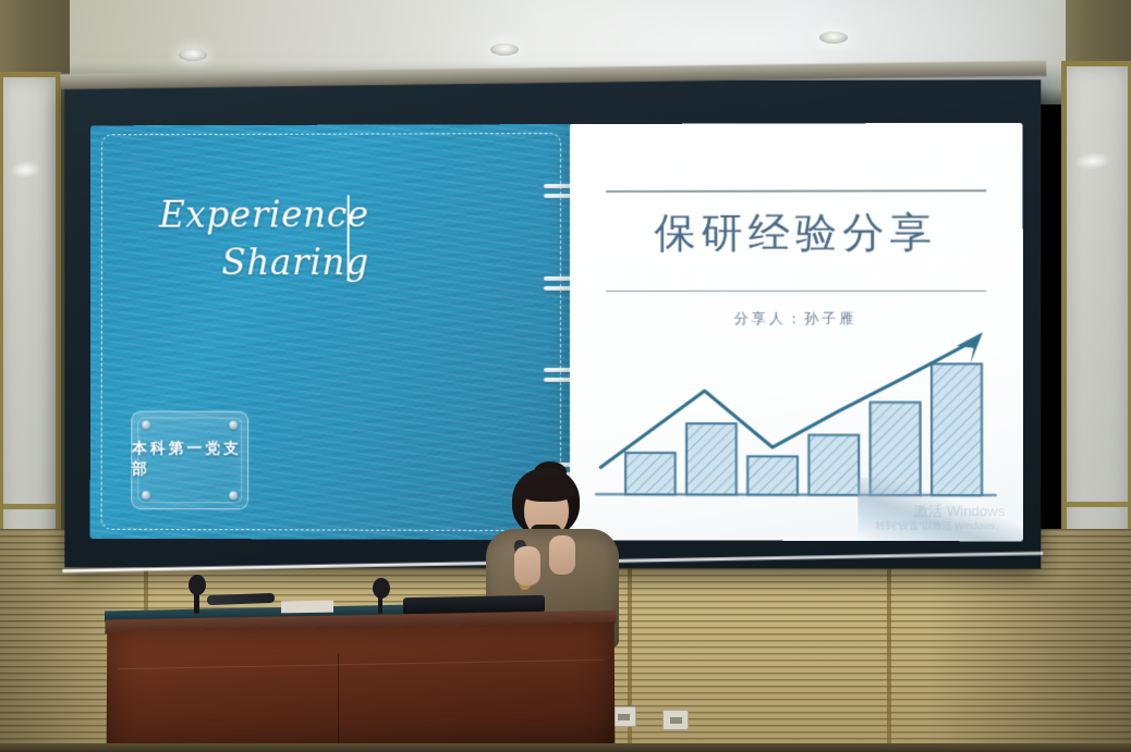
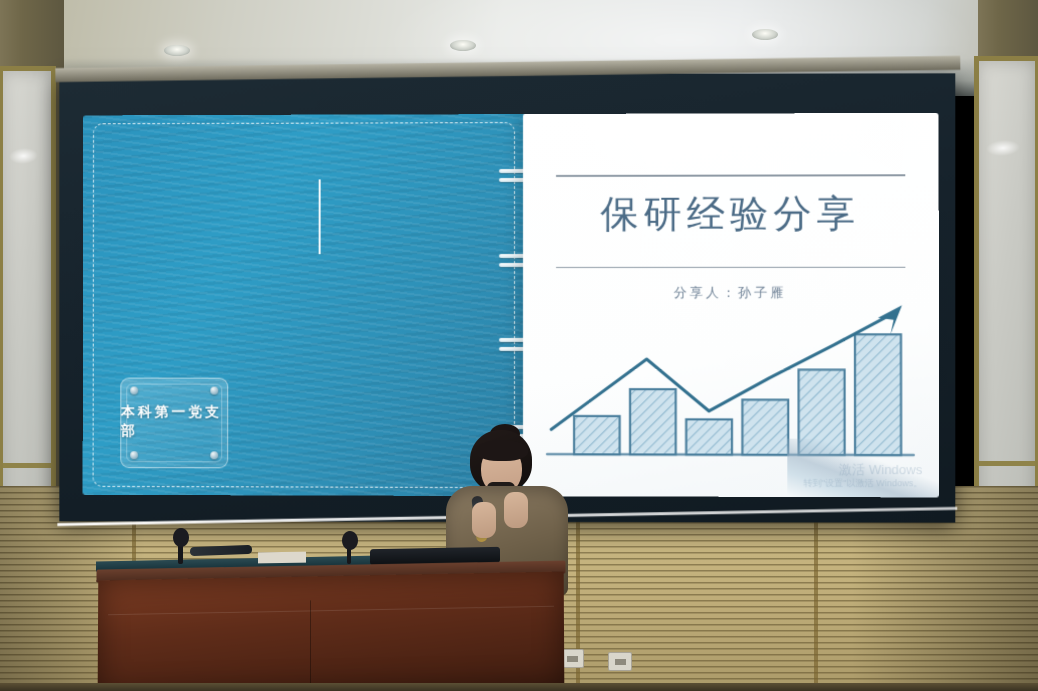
- Experience
- Sharing
  本科第一党支部
  保研经验分享
  分享人：孙子雁
  激活 Windows
  转到"设置"以激活 Windows。
